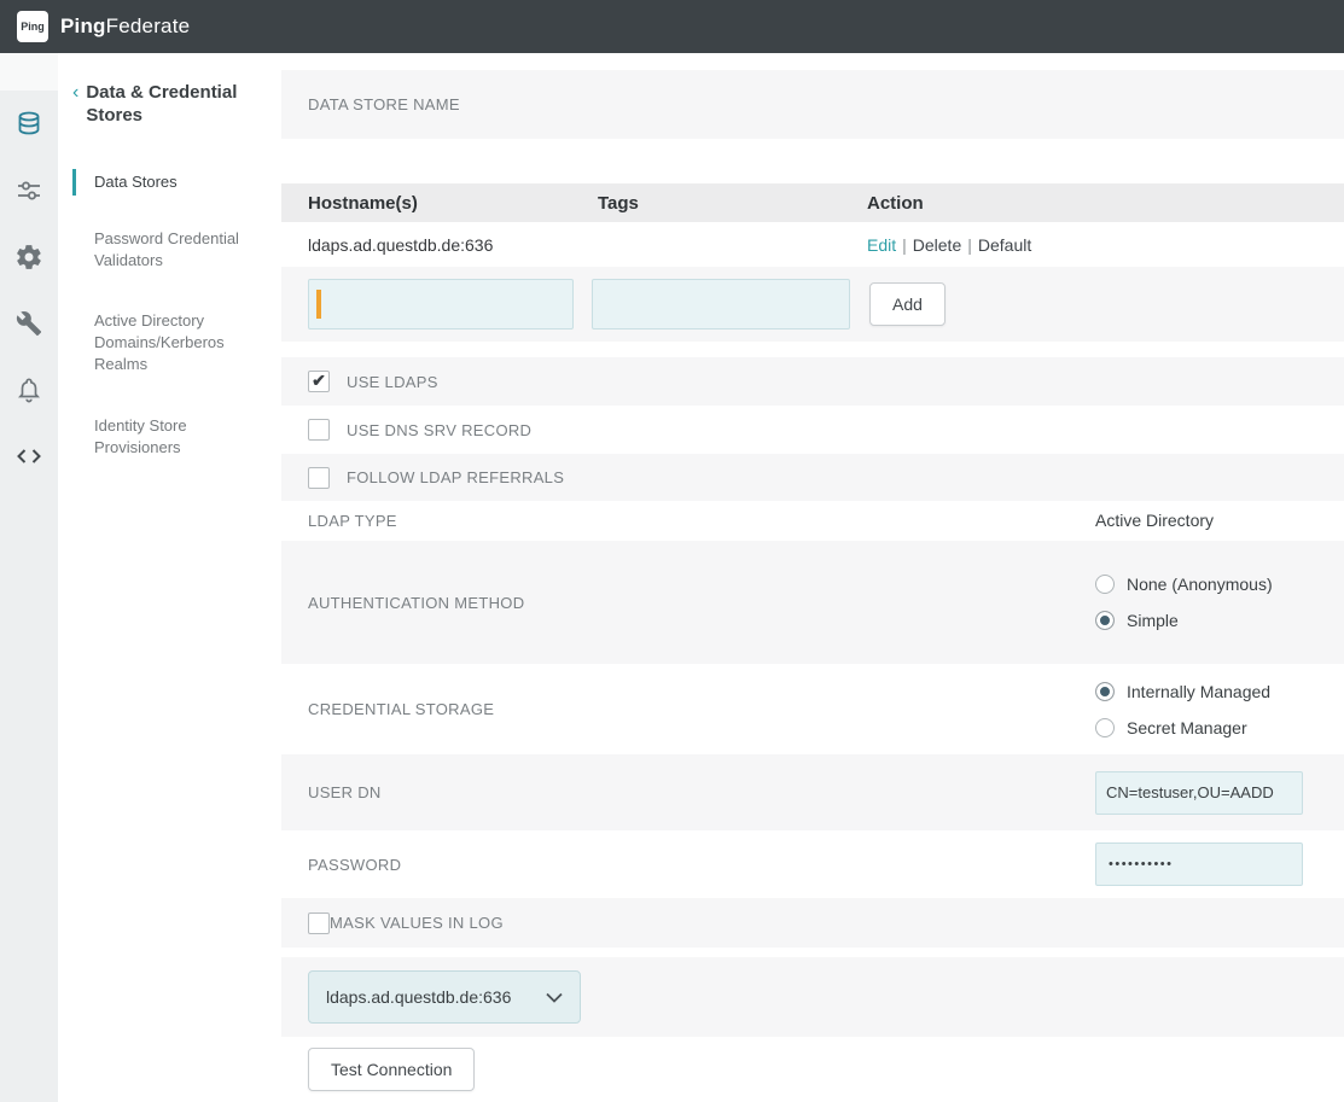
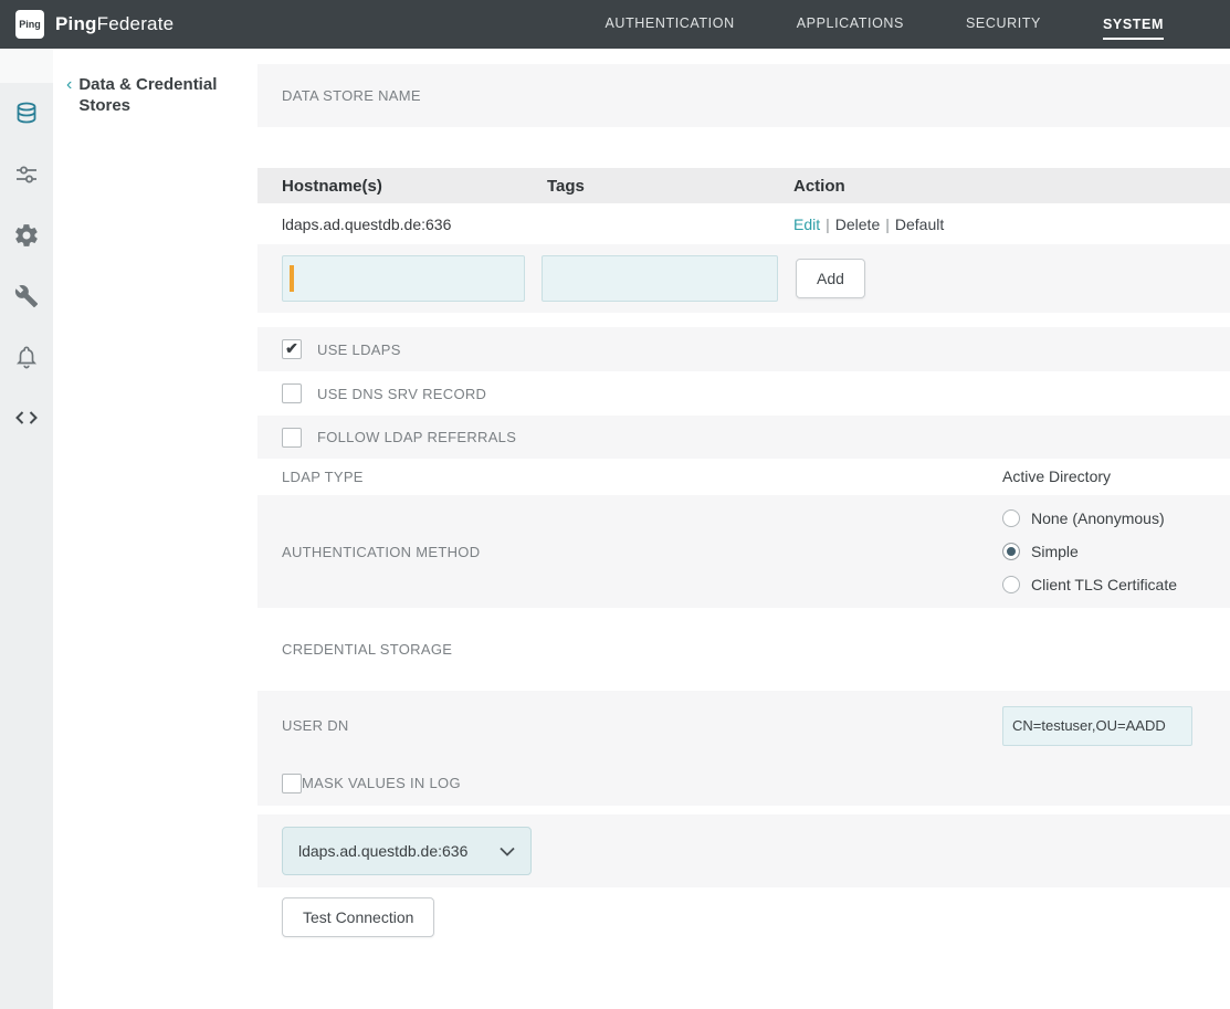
  Ping
  PingFederate
+ AUTHENTICATION
+ APPLICATIONS
+ SECURITY
+ SYSTEM
  ‹
  Data & Credential Stores
- Data Stores
- Password Credential Validators
- Active Directory Domains/Kerberos Realms
- Identity Store Provisioners
  DATA STORE NAME
  Hostname(s)
  Tags
  Action
  ldaps.ad.questdb.de:636
  Edit | Delete | Default
  Add
  ✔
  USE LDAPS
  USE DNS SRV RECORD
  FOLLOW LDAP REFERRALS
  LDAP TYPE
  Active Directory
  AUTHENTICATION METHOD
  None (Anonymous)
  Simple
+ Client TLS Certificate
  CREDENTIAL STORAGE
- Internally Managed
- Secret Manager
  USER DN
  CN=testuser,OU=AADD
- PASSWORD
- ••••••••••
  MASK VALUES IN LOG
  ldaps.ad.questdb.de:636
  Test Connection
